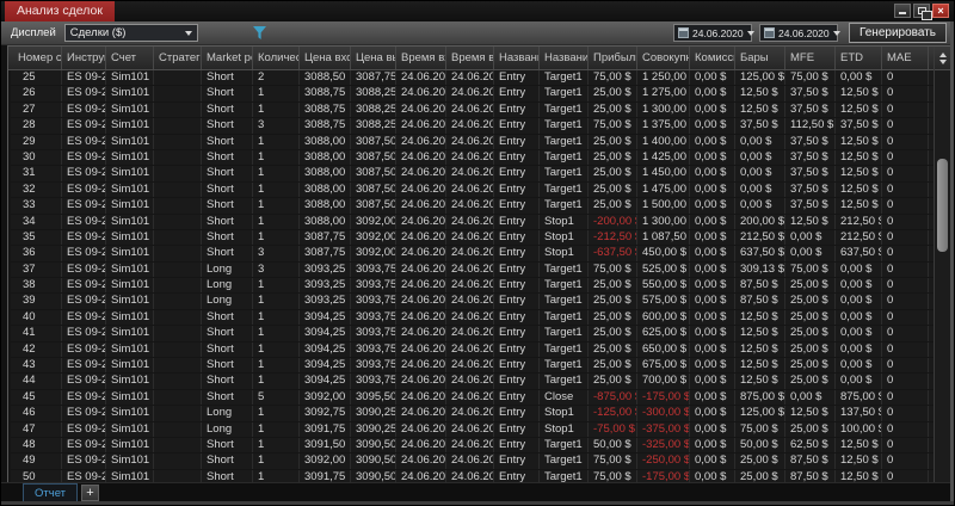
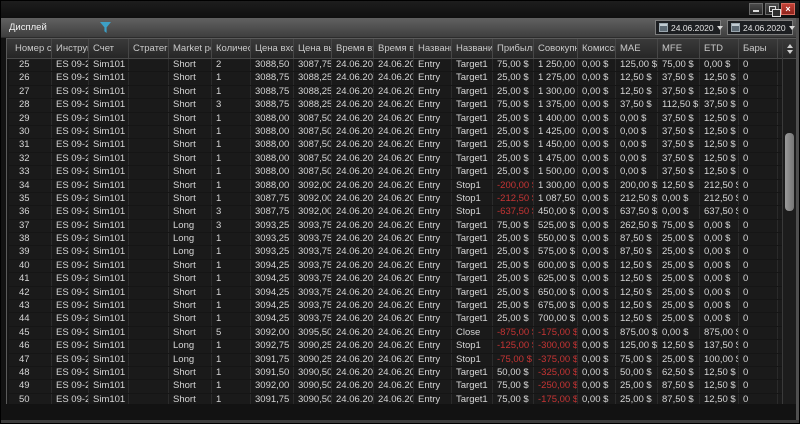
- Анализ сделок
  ×
  Дисплей
- Сделки ($)
  24.06.2020
  24.06.2020
- Генерировать
  Номер с
  Инстру
  Счет
  Стратег
  Market p
  Количес
  Цена вхо
  Цена вы
  Время в
  Время в
  Назван
  Названи
  Прибыл
  Совокупн
  Комисс
- Бары
+ MAE
  MFE
  ETD
- MAE
+ Бары
  25
  ES 09-2
  Sim101
  Short
  2
  3088,50
  3087,75
  24.06.20
  24.06.20
  Entry
  Target1
  75,00 $
  1 250,00
  0,00 $
  125,00 $
  75,00 $
  0,00 $
  0
  26
  ES 09-2
  Sim101
  Short
  1
  3088,75
  3088,25
  24.06.20
  24.06.20
  Entry
  Target1
  25,00 $
  1 275,00
  0,00 $
  12,50 $
  37,50 $
  12,50 $
  0
  27
  ES 09-2
  Sim101
  Short
  1
  3088,75
  3088,25
  24.06.20
  24.06.20
  Entry
  Target1
  25,00 $
  1 300,00
  0,00 $
  12,50 $
  37,50 $
  12,50 $
  0
  28
  ES 09-2
  Sim101
  Short
  3
  3088,75
  3088,25
  24.06.20
  24.06.20
  Entry
  Target1
  75,00 $
  1 375,00
  0,00 $
  37,50 $
  112,50 $
  37,50 $
  0
  29
  ES 09-2
  Sim101
  Short
  1
  3088,00
  3087,50
  24.06.20
  24.06.20
  Entry
  Target1
  25,00 $
  1 400,00
  0,00 $
  0,00 $
  37,50 $
  12,50 $
  0
  30
  ES 09-2
  Sim101
  Short
  1
  3088,00
  3087,50
  24.06.20
  24.06.20
  Entry
  Target1
  25,00 $
  1 425,00
  0,00 $
  0,00 $
  37,50 $
  12,50 $
  0
  31
  ES 09-2
  Sim101
  Short
  1
  3088,00
  3087,50
  24.06.20
  24.06.20
  Entry
  Target1
  25,00 $
  1 450,00
  0,00 $
  0,00 $
  37,50 $
  12,50 $
  0
  32
  ES 09-2
  Sim101
  Short
  1
  3088,00
  3087,50
  24.06.20
  24.06.20
  Entry
  Target1
  25,00 $
  1 475,00
  0,00 $
  0,00 $
  37,50 $
  12,50 $
  0
  33
  ES 09-2
  Sim101
  Short
  1
  3088,00
  3087,50
  24.06.20
  24.06.20
  Entry
  Target1
  25,00 $
  1 500,00
  0,00 $
  0,00 $
  37,50 $
  12,50 $
  0
  34
  ES 09-2
  Sim101
  Short
  1
  3088,00
  3092,00
  24.06.20
  24.06.20
  Entry
  Stop1
  -200,00
  1 300,00
  0,00 $
  200,00 $
  12,50 $
  212,50 $
  0
  35
  ES 09-2
  Sim101
  Short
  1
  3087,75
  3092,00
  24.06.20
  24.06.20
  Entry
  Stop1
  -212,50
  1 087,50
  0,00 $
  212,50 $
  0,00 $
  212,50 $
  0
  36
  ES 09-2
  Sim101
  Short
  3
  3087,75
  3092,00
  24.06.20
  24.06.20
  Entry
  Stop1
  -637,50
  450,00 $
  0,00 $
  637,50 $
  0,00 $
  637,50 $
  0
  37
  ES 09-2
  Sim101
  Long
  3
  3093,25
  3093,75
  24.06.20
  24.06.20
  Entry
  Target1
  75,00 $
  525,00 $
  0,00 $
- 309,13 $
+ 262,50 $
  75,00 $
  0,00 $
  0
  38
  ES 09-2
  Sim101
  Long
  1
  3093,25
  3093,75
  24.06.20
  24.06.20
  Entry
  Target1
  25,00 $
  550,00 $
  0,00 $
  87,50 $
  25,00 $
  0,00 $
  0
  39
  ES 09-2
  Sim101
  Long
  1
  3093,25
  3093,75
  24.06.20
  24.06.20
  Entry
  Target1
  25,00 $
  575,00 $
  0,00 $
  87,50 $
  25,00 $
  0,00 $
  0
  40
  ES 09-2
  Sim101
  Short
  1
  3094,25
  3093,75
  24.06.20
  24.06.20
  Entry
  Target1
  25,00 $
  600,00 $
  0,00 $
  12,50 $
  25,00 $
  0,00 $
  0
  41
  ES 09-2
  Sim101
  Short
  1
  3094,25
  3093,75
  24.06.20
  24.06.20
  Entry
  Target1
  25,00 $
  625,00 $
  0,00 $
  12,50 $
  25,00 $
  0,00 $
  0
  42
  ES 09-2
  Sim101
  Short
  1
  3094,25
  3093,75
  24.06.20
  24.06.20
  Entry
  Target1
  25,00 $
  650,00 $
  0,00 $
  12,50 $
  25,00 $
  0,00 $
  0
  43
  ES 09-2
  Sim101
  Short
  1
  3094,25
  3093,75
  24.06.20
  24.06.20
  Entry
  Target1
  25,00 $
  675,00 $
  0,00 $
  12,50 $
  25,00 $
  0,00 $
  0
  44
  ES 09-2
  Sim101
  Short
  1
  3094,25
  3093,75
  24.06.20
  24.06.20
  Entry
  Target1
  25,00 $
  700,00 $
  0,00 $
  12,50 $
  25,00 $
  0,00 $
  0
  45
  ES 09-2
  Sim101
  Short
  5
  3092,00
  3095,50
  24.06.20
  24.06.20
  Entry
  Close
  -875,00
  -175,00 $
  0,00 $
  875,00 $
  0,00 $
  875,00 $
  0
  46
  ES 09-2
  Sim101
  Long
  1
  3092,75
  3090,25
  24.06.20
  24.06.20
  Entry
  Stop1
  -125,00
  -300,00 $
  0,00 $
  125,00 $
  12,50 $
  137,50 $
  0
  47
  ES 09-2
  Sim101
  Long
  1
  3091,75
  3090,25
  24.06.20
  24.06.20
  Entry
  Stop1
  -75,00 $
  -375,00 $
  0,00 $
  75,00 $
  25,00 $
  100,00 $
  0
  48
  ES 09-2
  Sim101
  Short
  1
  3091,50
  3090,50
  24.06.20
  24.06.20
  Entry
  Target1
  50,00 $
  -325,00 $
  0,00 $
  50,00 $
  62,50 $
  12,50 $
  0
  49
  ES 09-2
  Sim101
  Short
  1
  3092,00
  3090,50
  24.06.20
  24.06.20
  Entry
  Target1
  75,00 $
  -250,00 $
  0,00 $
  25,00 $
  87,50 $
  12,50 $
  0
  50
  ES 09-2
  Sim101
  Short
  1
  3091,75
  3090,50
  24.06.20
  24.06.20
  Entry
  Target1
  75,00 $
  -175,00 $
  0,00 $
  25,00 $
  87,50 $
  12,50 $
  0
- Отчет
- +
